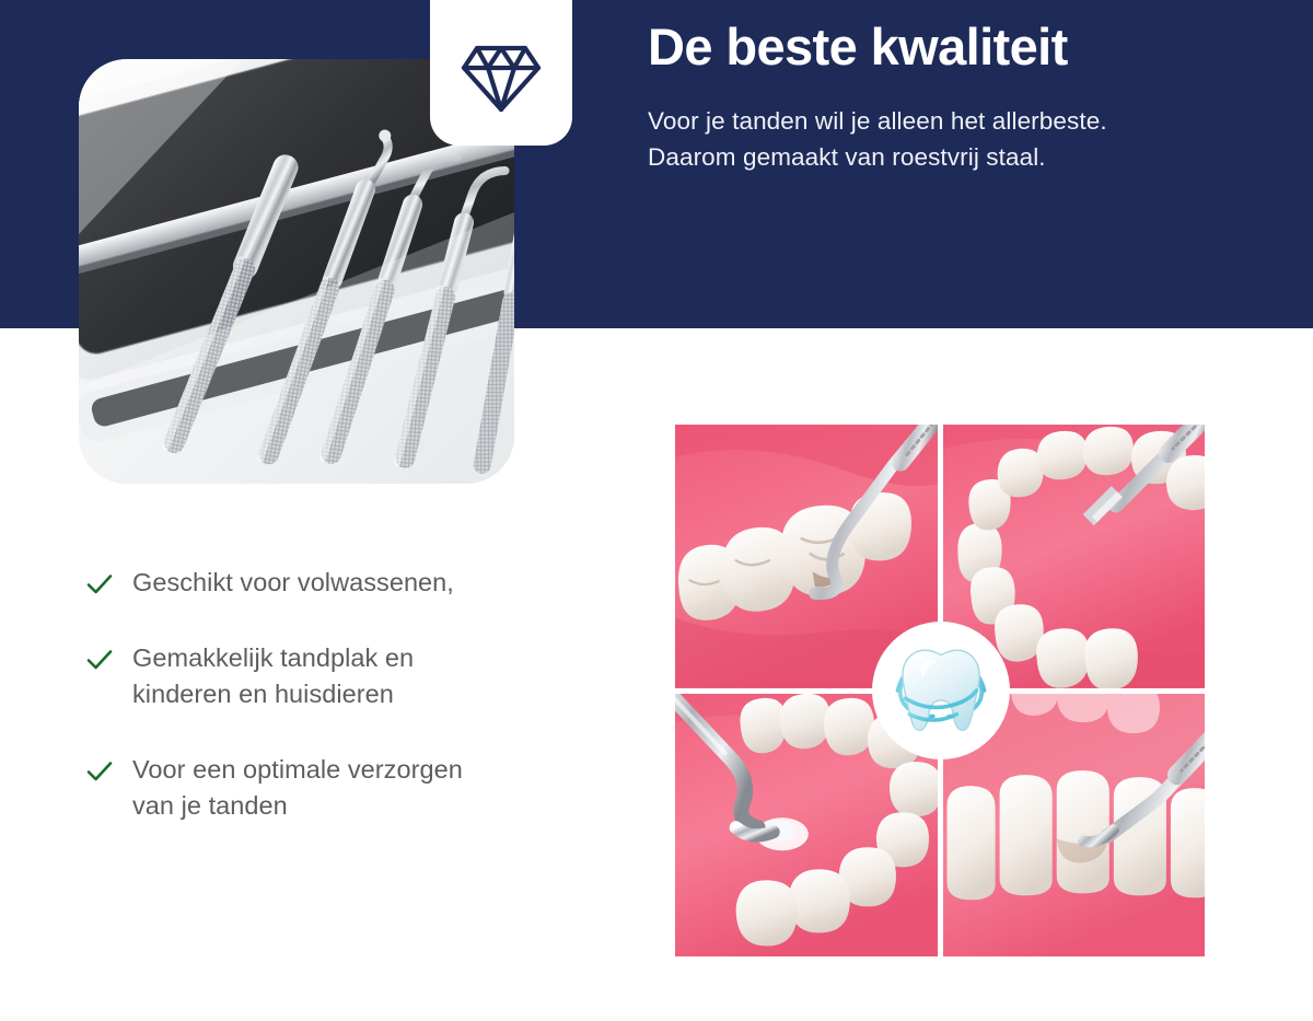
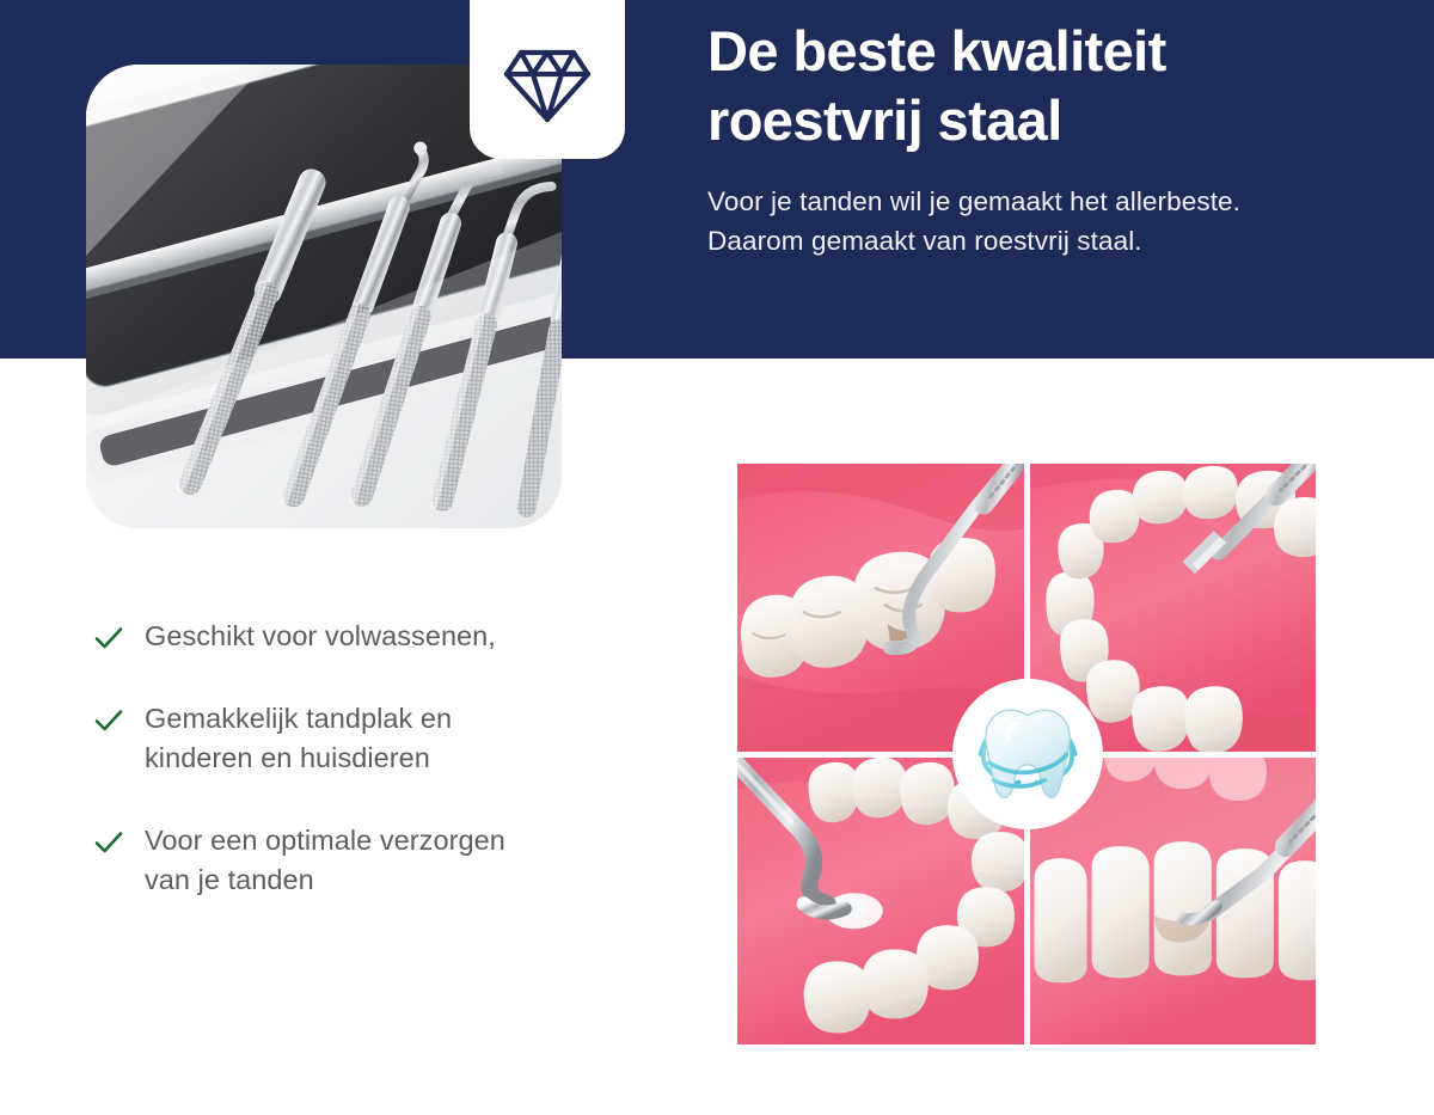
  De beste kwaliteit
+ roestvrij staal
- Voor je tanden wil je alleen het allerbeste.
+ Voor je tanden wil je gemaakt het allerbeste.
  Daarom gemaakt van roestvrij staal.
  Geschikt voor volwassenen,
  Gemakkelijk tandplak en
  kinderen en huisdieren
  Voor een optimale verzorgen
  van je tanden
